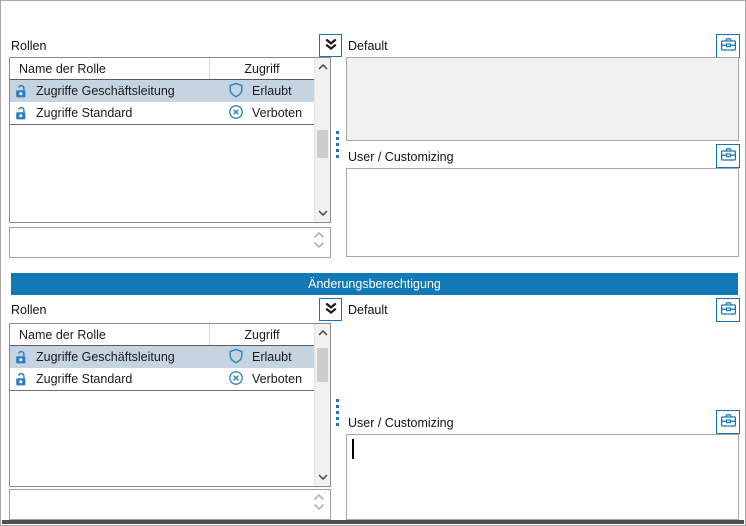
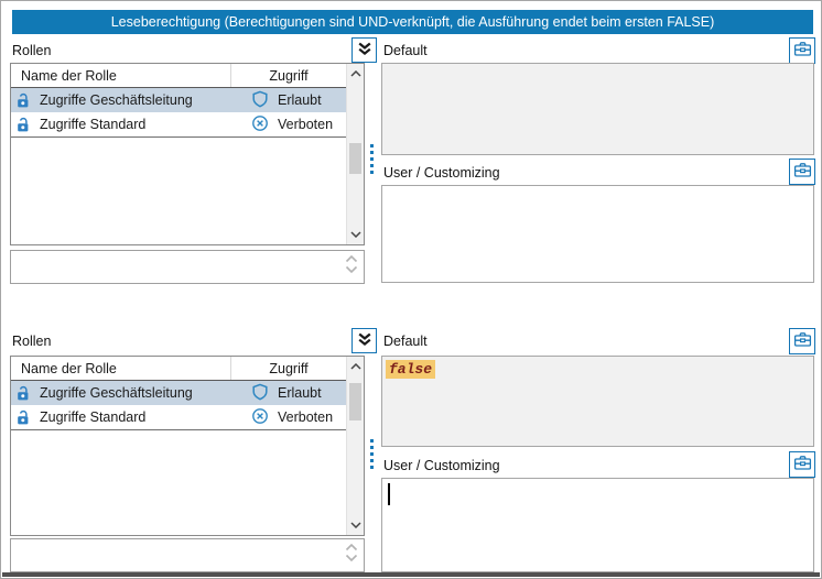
+ Leseberechtigung (Berechtigungen sind UND-verknüpft, die Ausführung endet beim ersten FALSE)
  Rollen
  Default
  Name der Rolle
  Zugriff
  Zugriffe Geschäftsleitung
  Erlaubt
  Zugriffe Standard
  Verboten
  User / Customizing
- Änderungsberechtigung
  Rollen
  Default
  Name der Rolle
  Zugriff
  Zugriffe Geschäftsleitung
  Erlaubt
  Zugriffe Standard
  Verboten
+ false
  User / Customizing
